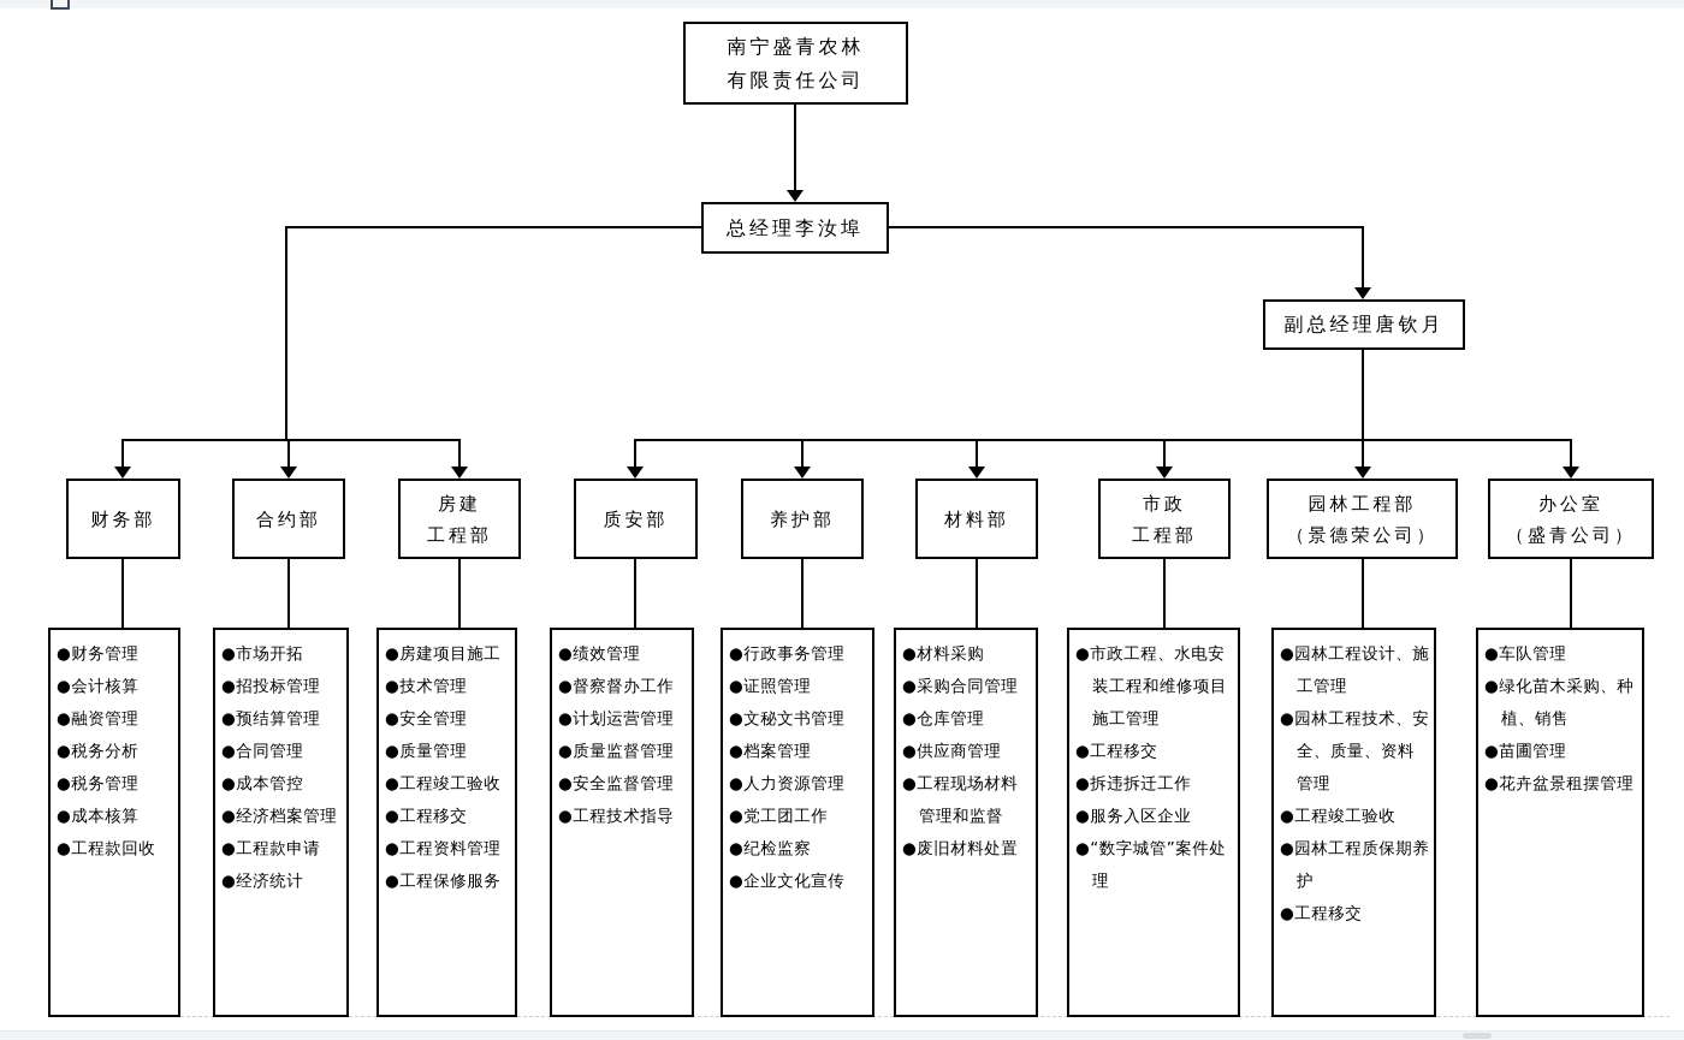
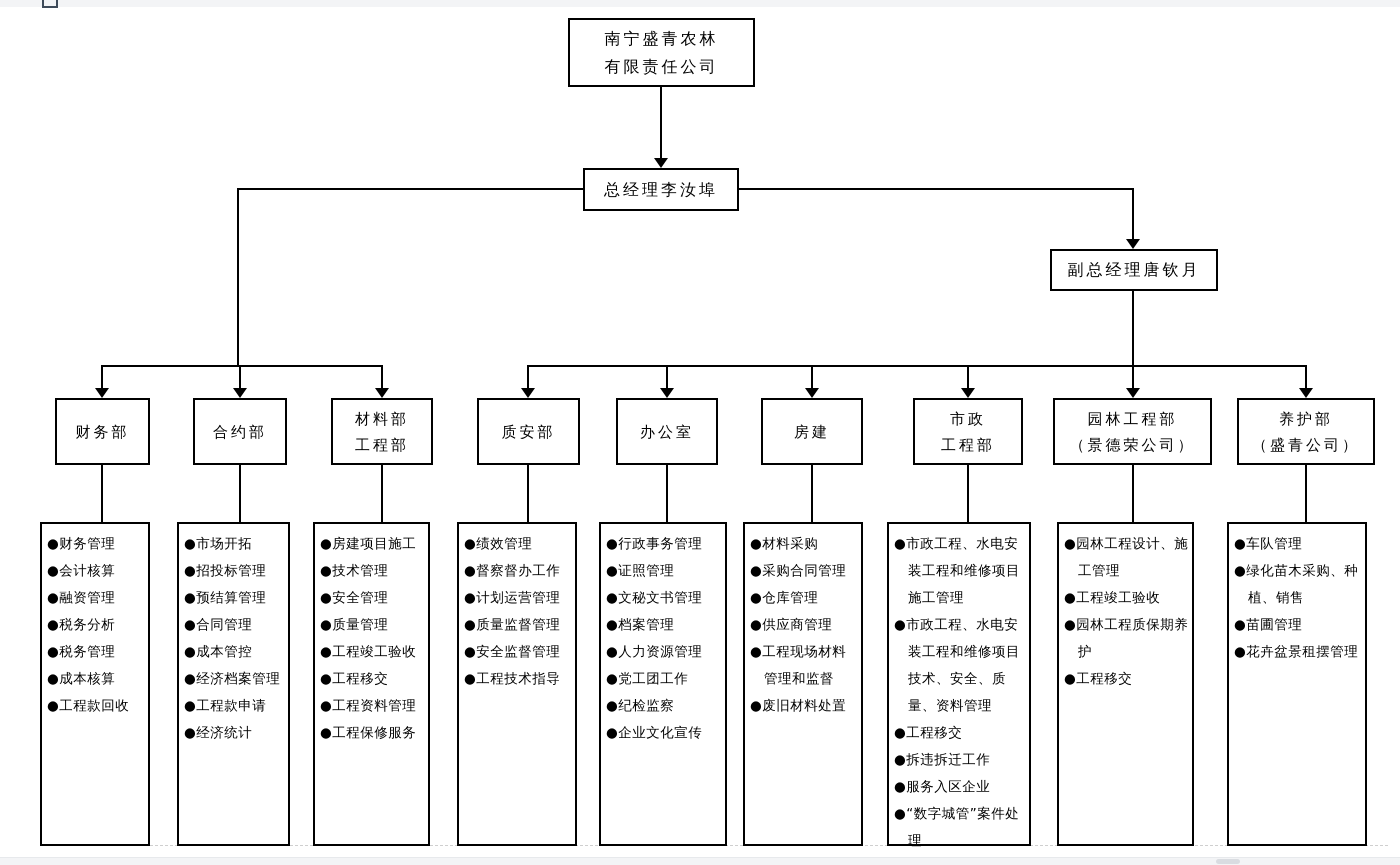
  南宁盛青农林
  有限责任公司
  总经理李汝埠
  副总经理唐钦月
  财务部
  ●财务管理
  ●会计核算
  ●融资管理
  ●税务分析
  ●税务管理
  ●成本核算
  ●工程款回收
  合约部
  ●市场开拓
  ●招投标管理
  ●预结算管理
  ●合同管理
  ●成本管控
  ●经济档案管理
  ●工程款申请
  ●经济统计
- 房建
+ 材料部
  工程部
  ●房建项目施工
  ●技术管理
  ●安全管理
  ●质量管理
  ●工程竣工验收
  ●工程移交
  ●工程资料管理
  ●工程保修服务
  质安部
  ●绩效管理
  ●督察督办工作
  ●计划运营管理
  ●质量监督管理
  ●安全监督管理
  ●工程技术指导
- 养护部
+ 办公室
  ●行政事务管理
  ●证照管理
  ●文秘文书管理
  ●档案管理
  ●人力资源管理
  ●党工团工作
  ●纪检监察
  ●企业文化宣传
- 材料部
+ 房建
  ●材料采购
  ●采购合同管理
  ●仓库管理
  ●供应商管理
  ●工程现场材料管理和监督
  ●废旧材料处置
  市政
  工程部
  ●市政工程、水电安装工程和维修项目施工管理
+ ●市政工程、水电安装工程和维修项目技术、安全、质量、资料管理
  ●工程移交
  ●拆违拆迁工作
  ●服务入区企业
  ●“数字城管”案件处理
  园林工程部
  （景德荣公司）
  ●园林工程设计、施工管理
- ●园林工程技术、安全、质量、资料管理
  ●工程竣工验收
  ●园林工程质保期养护
  ●工程移交
- 办公室
+ 养护部
  （盛青公司）
  ●车队管理
  ●绿化苗木采购、种植、销售
  ●苗圃管理
  ●花卉盆景租摆管理
